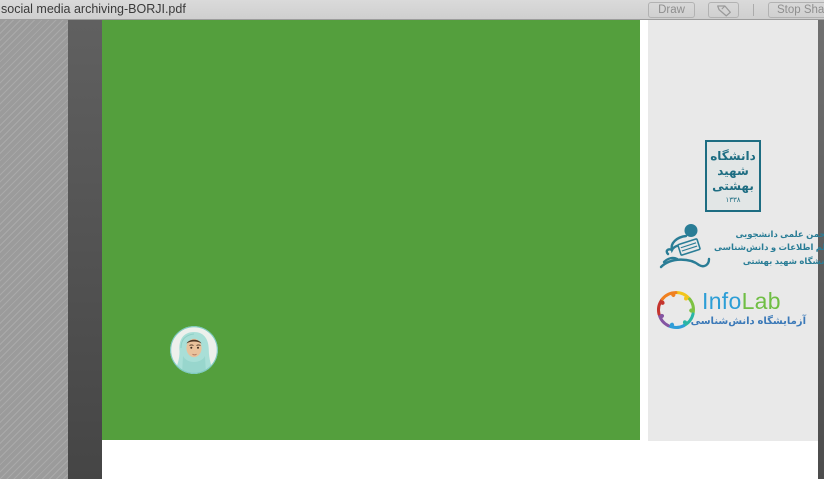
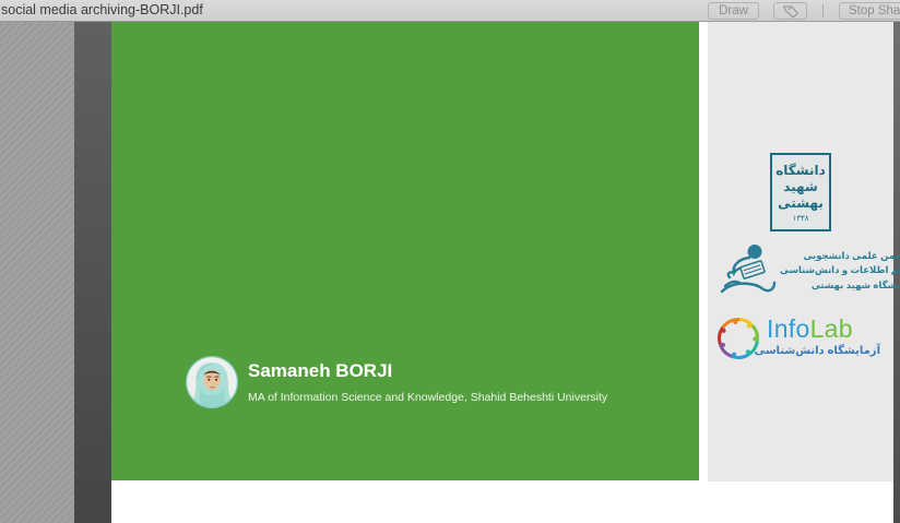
  social media archiving-BORJI.pdf
  Draw
  Stop Sha
+ Samaneh BORJI
+ MA of Information Science and Knowledge, Shahid Beheshti University
  دانشگاه شهید بهشتی
  جمن علمی دانشجویی
  م اطلاعات و دانش‌شناسی
  نشگاه شهید بهشتی
  InfoLab
  آزمایشگاه دانش‌شناسی
